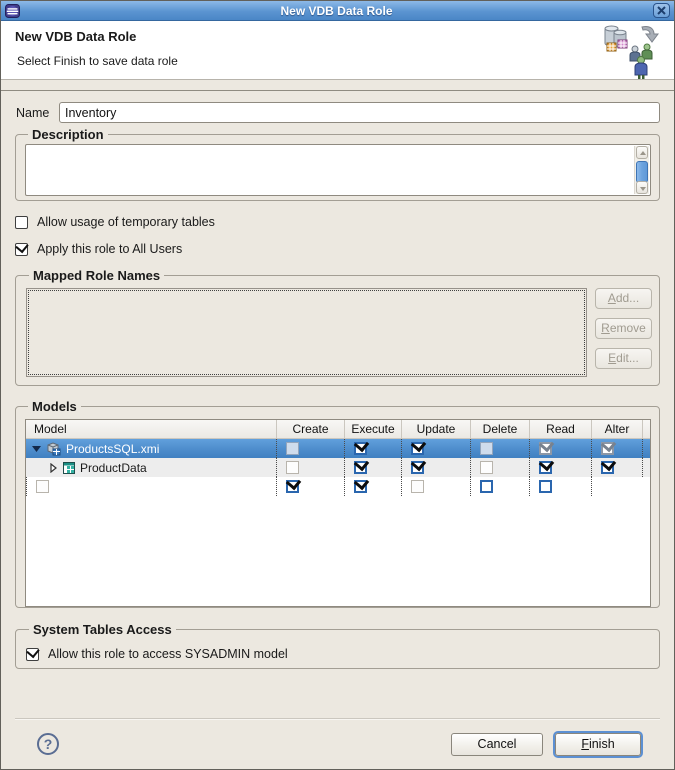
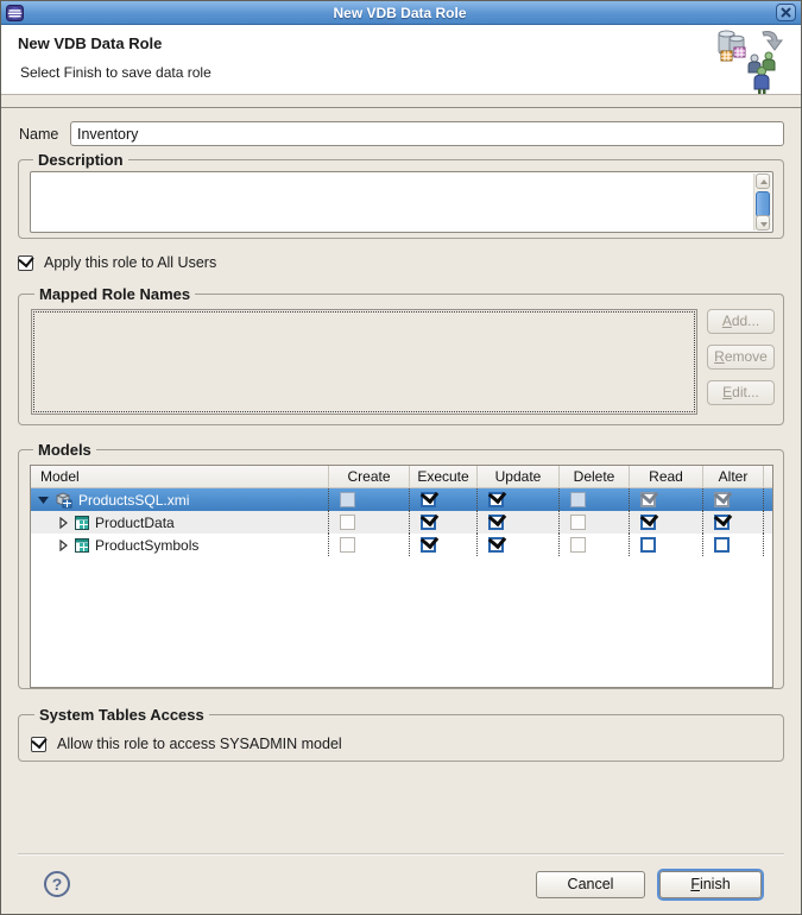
  New VDB Data Role
  New VDB Data Role
  Select Finish to save data role
  Name
  Inventory
  Description
- Allow usage of temporary tables
  Apply this role to All Users
  Mapped Role Names
  Add...
  Remove
  Edit...
  Models
  Model
  Create
  Execute
  Update
  Delete
  Read
  Alter
  ProductsSQL.xmi
  ProductData
+ ProductSymbols
  System Tables Access
  Allow this role to access SYSADMIN model
  ?
  Cancel
  Finish
